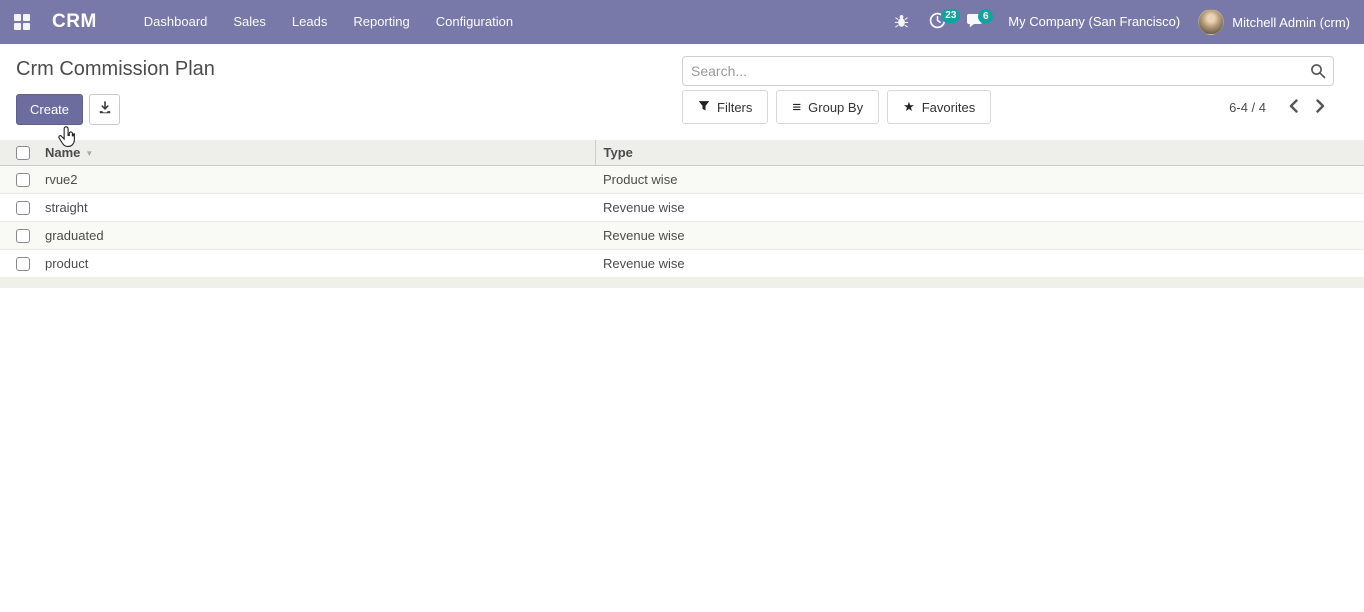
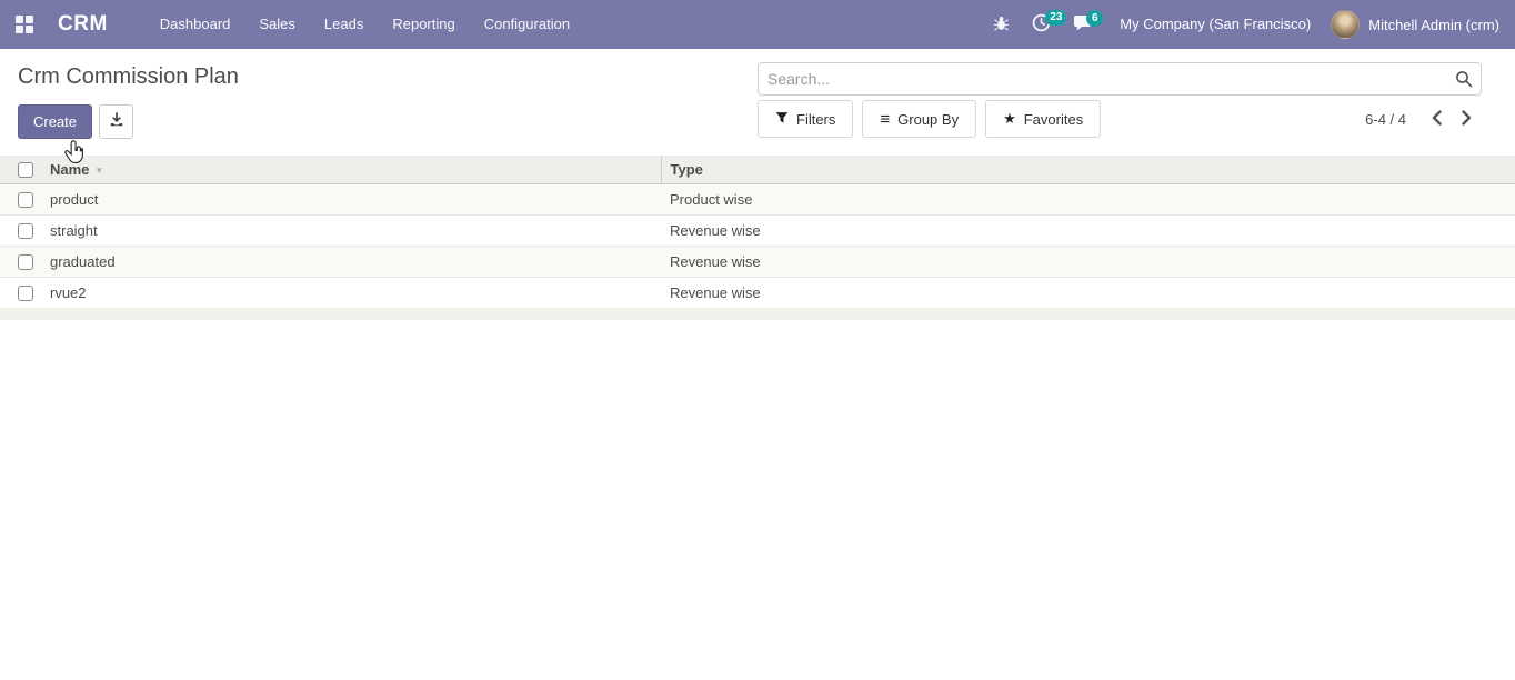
  CRM
  Dashboard
  Sales
  Leads
  Reporting
  Configuration
  23
  6
  My Company (San Francisco)
  Mitchell Admin (crm)
  Crm Commission Plan
  Create
  Search...
  Filters
  ≡
  Group By
  ★
  Favorites
  6-4 / 4
  	Name ▼	Type
- 	rvue2	Product wise
+ 	product	Product wise
  	straight	Revenue wise
  	graduated	Revenue wise
- 	product	Revenue wise
+ 	rvue2	Revenue wise
